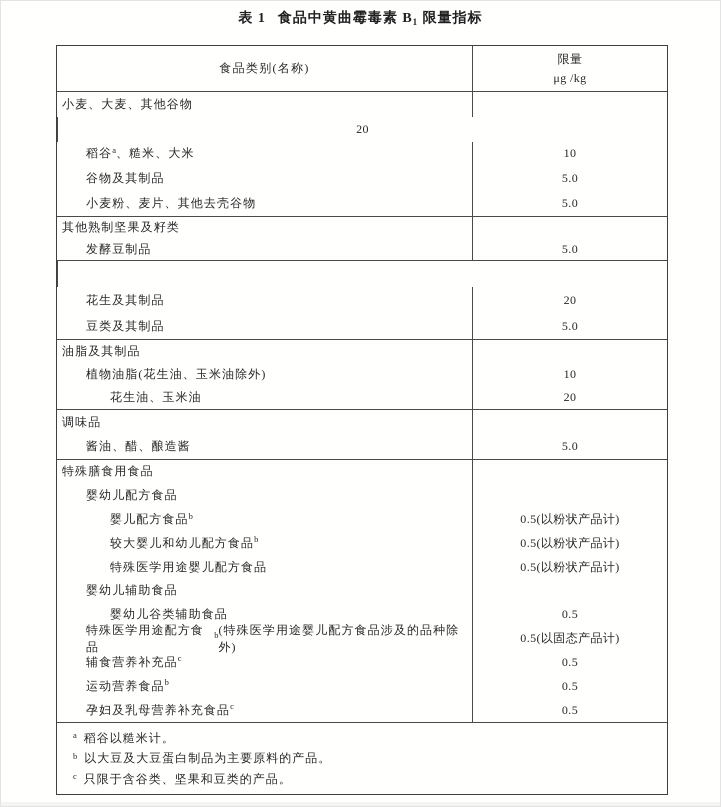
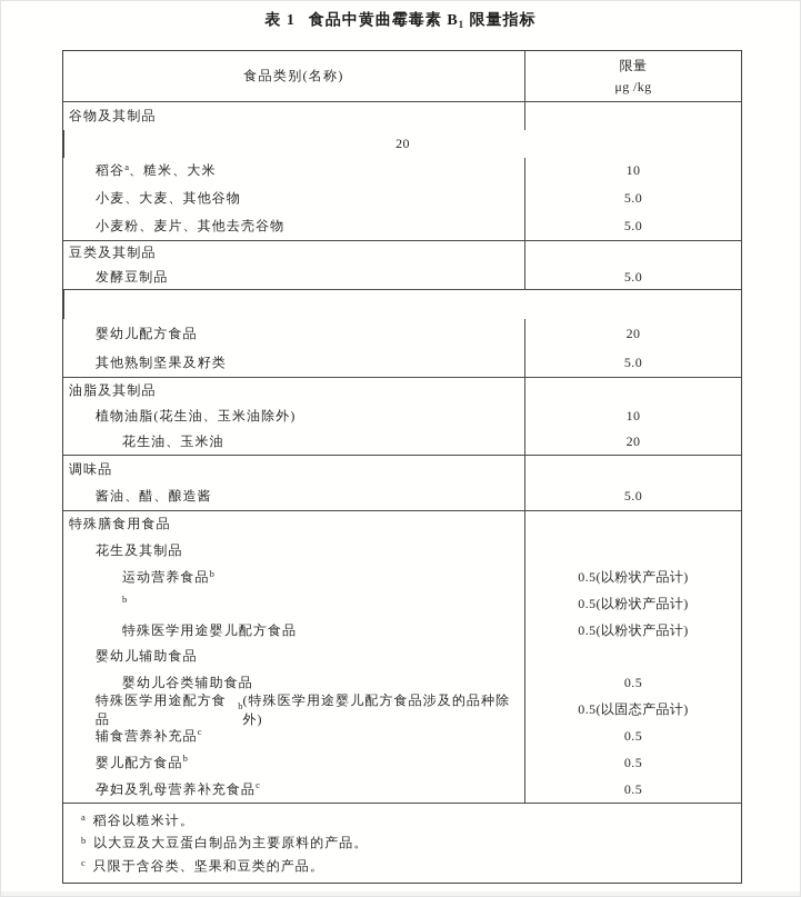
  表 1 食品中黄曲霉毒素 B1 限量指标
  食品类别(名称)
  限量
  μg /kg
- 小麦、大麦、其他谷物
+ 谷物及其制品
  20
  稻谷
  a
  、糙米、大米
  10
- 谷物及其制品
+ 小麦、大麦、其他谷物
  5.0
  小麦粉、麦片、其他去壳谷物
  5.0
- 其他熟制坚果及籽类
+ 豆类及其制品
  发酵豆制品
  5.0
- 花生及其制品
+ 婴幼儿配方食品
  20
- 豆类及其制品
+ 其他熟制坚果及籽类
  5.0
  油脂及其制品
  植物油脂(花生油、玉米油除外)
  10
  花生油、玉米油
  20
  调味品
  酱油、醋、酿造酱
  5.0
  特殊膳食用食品
- 婴幼儿配方食品
+ 花生及其制品
- 婴儿配方食品
+ 运动营养食品
  b
  0.5(以粉状产品计)
- 较大婴儿和幼儿配方食品
  b
  0.5(以粉状产品计)
  特殊医学用途婴儿配方食品
  0.5(以粉状产品计)
  婴幼儿辅助食品
  婴幼儿谷类辅助食品
  0.5
  特殊医学用途配方食品
  b
  (特殊医学用途婴儿配方食品涉及的品种除外)
  0.5(以固态产品计)
  辅食营养补充品
  c
  0.5
- 运动营养食品
+ 婴儿配方食品
  b
  0.5
  孕妇及乳母营养补充食品
  c
  0.5
  a
  稻谷以糙米计。
  b
  以大豆及大豆蛋白制品为主要原料的产品。
  c
  只限于含谷类、坚果和豆类的产品。
